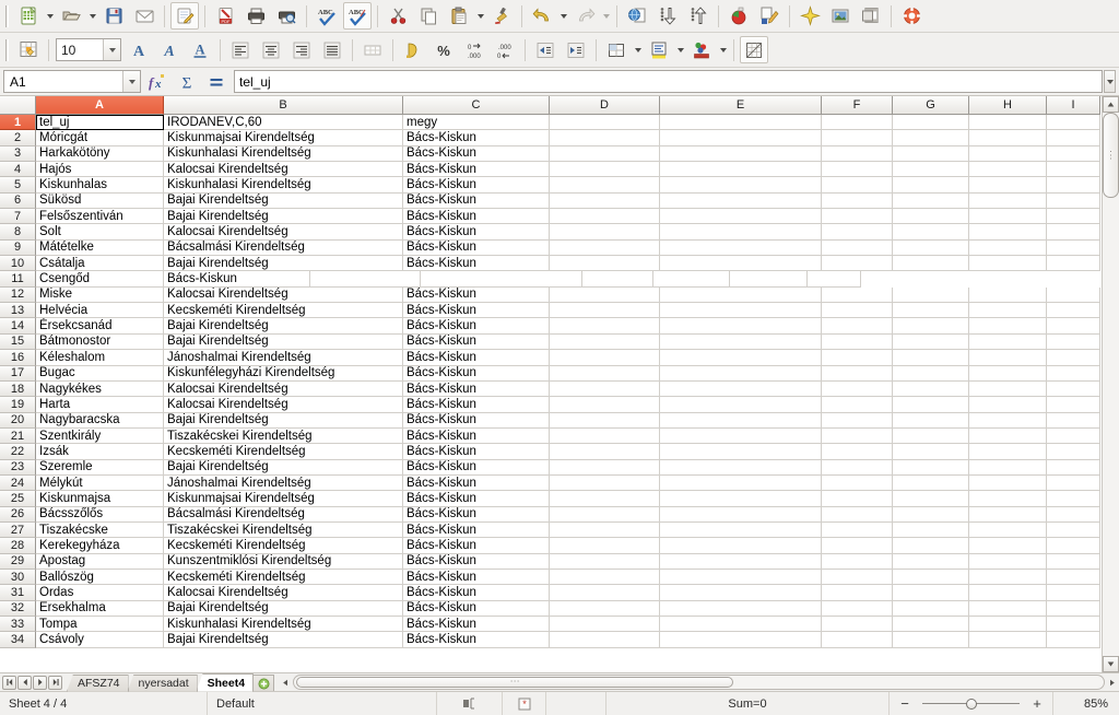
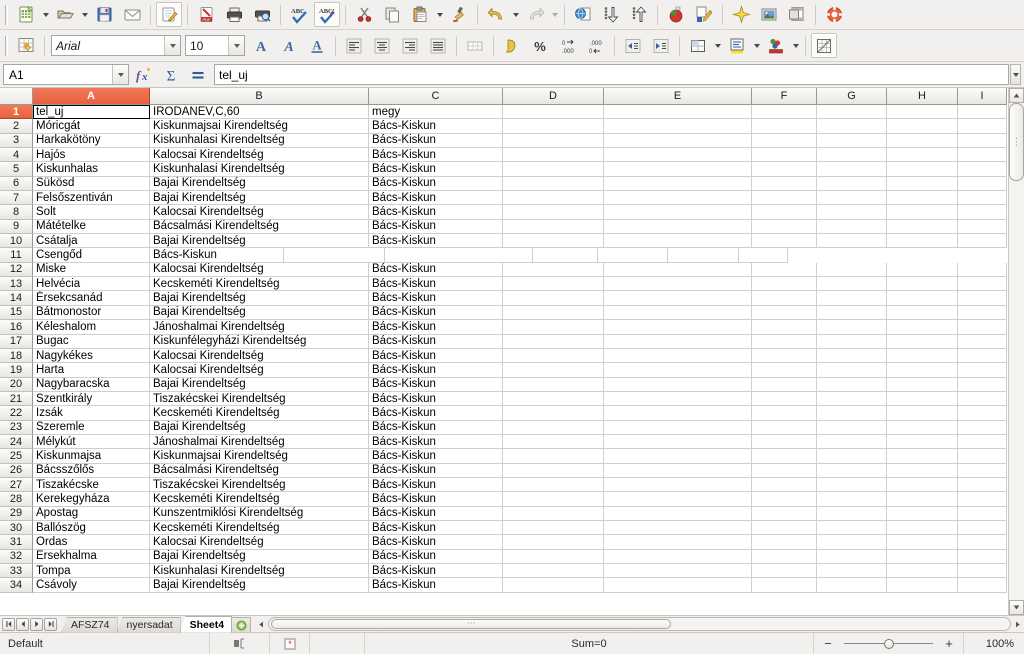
+ Arial
  10
  A
  A
  A
  %
  A1
  f
  x
  Σ
  tel_uj
  A
  B
  C
  D
  E
  F
  G
  H
  I
  1
  2
  3
  4
  5
  6
  7
  8
  9
  10
  11
  12
  13
  14
  15
  16
  17
  18
  19
  20
  21
  22
  23
  24
  25
  26
  27
  28
  29
  30
  31
  32
  33
  34
  tel_uj
  IRODANEV,C,60
  megy
  Móricgát
  Kiskunmajsai Kirendeltség
  Bács-Kiskun
  Harkakötöny
  Kiskunhalasi Kirendeltség
  Bács-Kiskun
  Hajós
  Kalocsai Kirendeltség
  Bács-Kiskun
  Kiskunhalas
  Kiskunhalasi Kirendeltség
  Bács-Kiskun
  Sükösd
  Bajai Kirendeltség
  Bács-Kiskun
  Felsőszentiván
  Bajai Kirendeltség
  Bács-Kiskun
  Solt
  Kalocsai Kirendeltség
  Bács-Kiskun
  Mátételke
  Bácsalmási Kirendeltség
  Bács-Kiskun
  Csátalja
  Bajai Kirendeltség
  Bács-Kiskun
  Csengőd
  Bács-Kiskun
  Miske
  Kalocsai Kirendeltség
  Bács-Kiskun
  Helvécia
  Kecskeméti Kirendeltség
  Bács-Kiskun
  Érsekcsanád
  Bajai Kirendeltség
  Bács-Kiskun
  Bátmonostor
  Bajai Kirendeltség
  Bács-Kiskun
  Kéleshalom
  Jánoshalmai Kirendeltség
  Bács-Kiskun
  Bugac
  Kiskunfélegyházi Kirendeltség
  Bács-Kiskun
  Nagykékes
  Kalocsai Kirendeltség
  Bács-Kiskun
  Harta
  Kalocsai Kirendeltség
  Bács-Kiskun
  Nagybaracska
  Bajai Kirendeltség
  Bács-Kiskun
  Szentkirály
  Tiszakécskei Kirendeltség
  Bács-Kiskun
  Izsák
  Kecskeméti Kirendeltség
  Bács-Kiskun
  Szeremle
  Bajai Kirendeltség
  Bács-Kiskun
  Mélykút
  Jánoshalmai Kirendeltség
  Bács-Kiskun
  Kiskunmajsa
  Kiskunmajsai Kirendeltség
  Bács-Kiskun
  Bácsszőlős
  Bácsalmási Kirendeltség
  Bács-Kiskun
  Tiszakécske
  Tiszakécskei Kirendeltség
  Bács-Kiskun
  Kerekegyháza
  Kecskeméti Kirendeltség
  Bács-Kiskun
  Apostag
  Kunszentmiklósi Kirendeltség
  Bács-Kiskun
  Ballószög
  Kecskeméti Kirendeltség
  Bács-Kiskun
  Ordas
  Kalocsai Kirendeltség
  Bács-Kiskun
  Érsekhalma
  Bajai Kirendeltség
  Bács-Kiskun
  Tompa
  Kiskunhalasi Kirendeltség
  Bács-Kiskun
  Csávoly
  Bajai Kirendeltség
  Bács-Kiskun
  AFSZ74
  nyersadat
  Sheet4
- Sheet 4 / 4
  Default
  *
  Sum=0
  −
  +
- 85%
+ 100%
